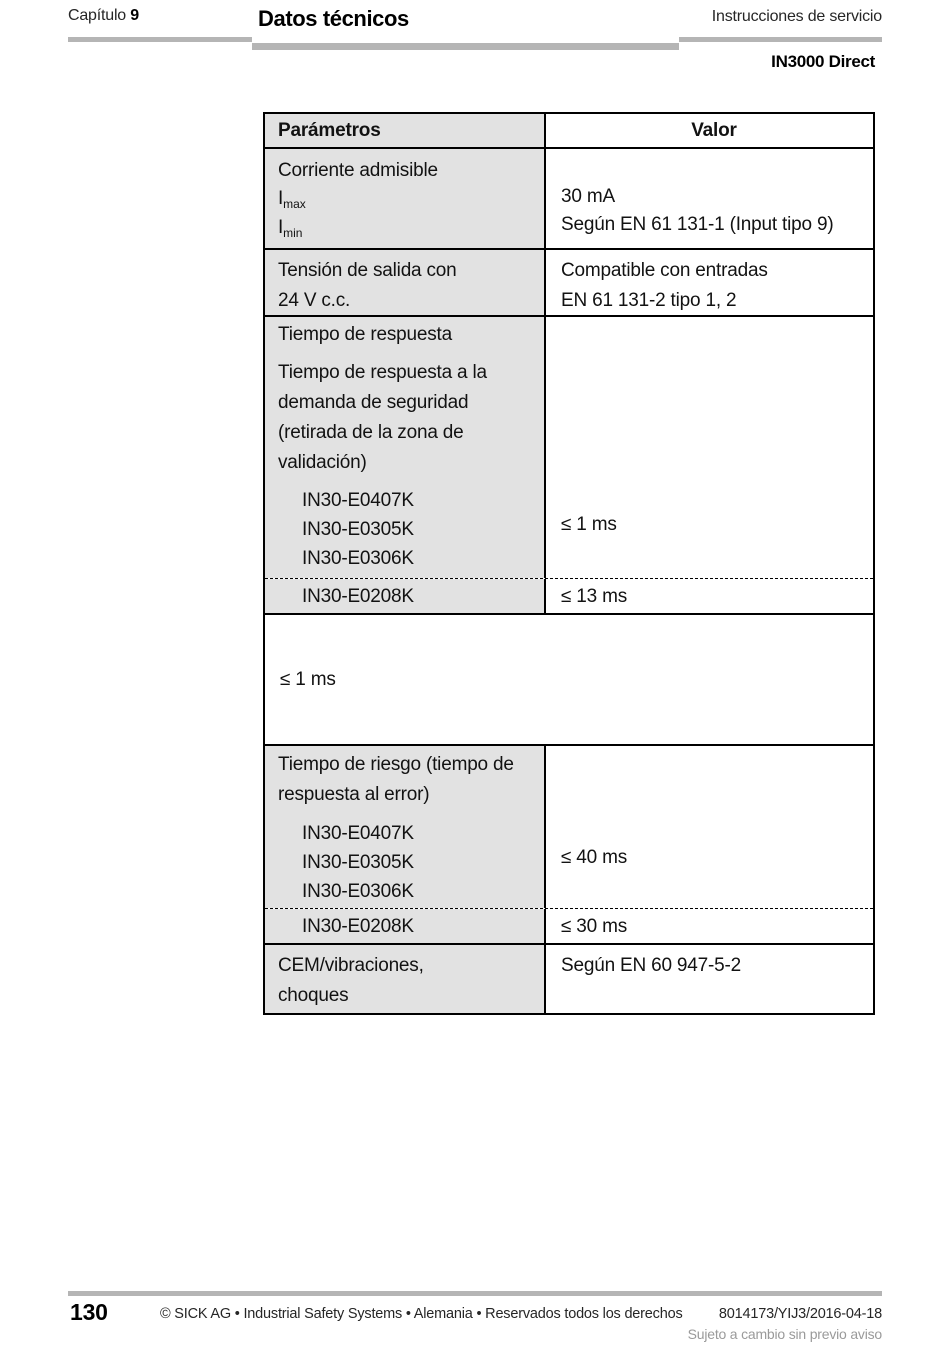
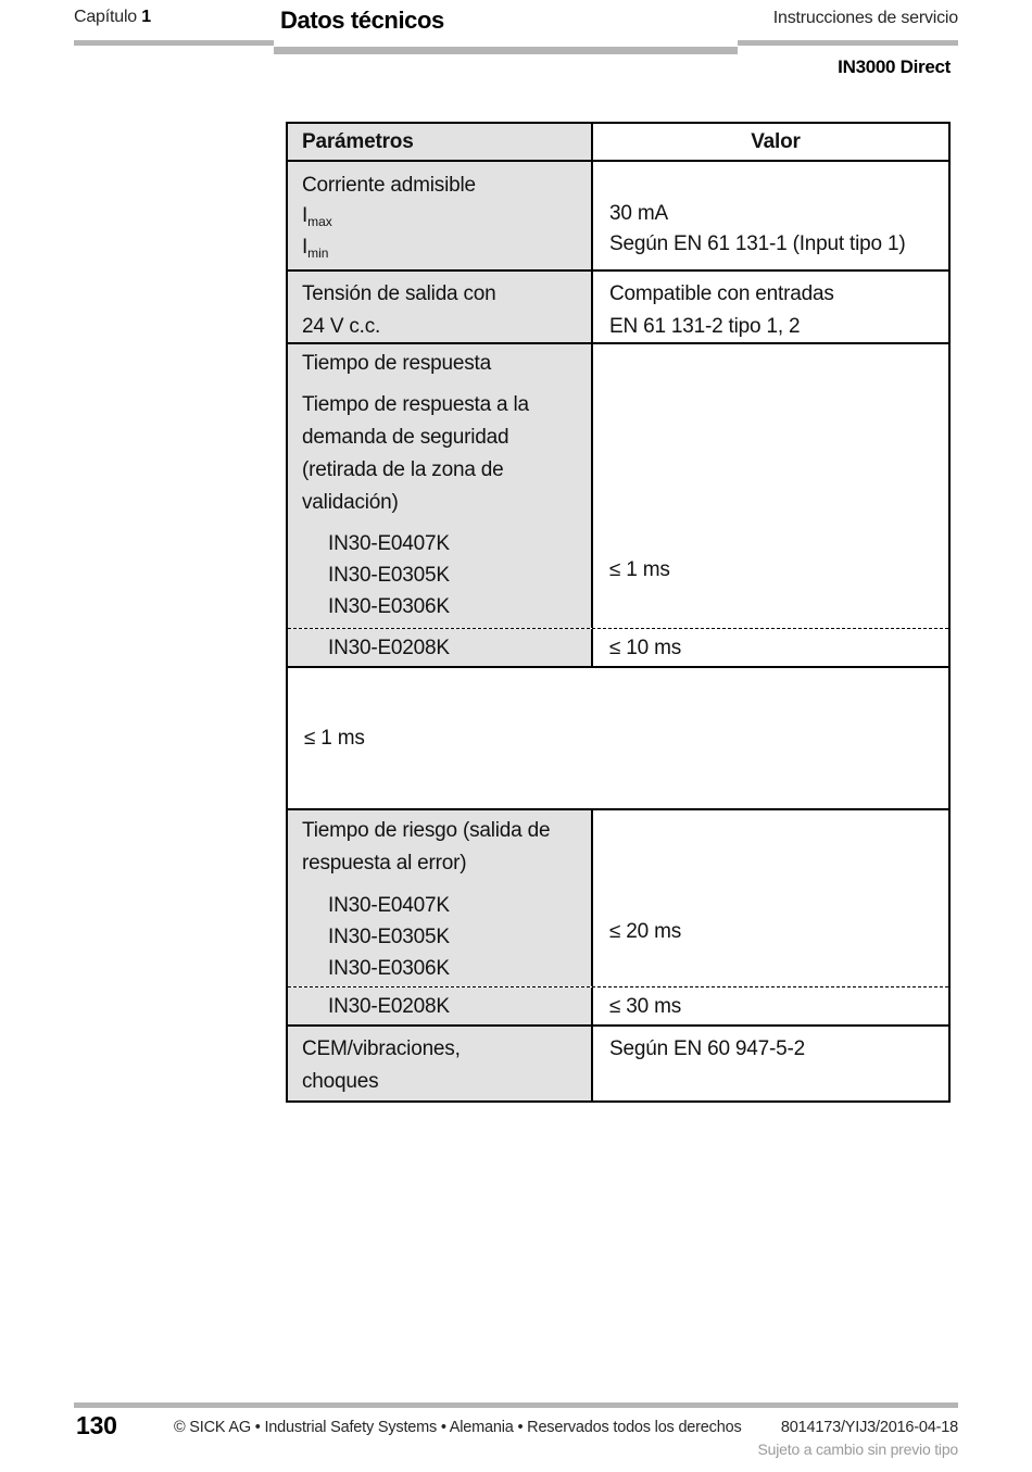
- Capítulo 9
+ Capítulo 1
  Datos técnicos
  Instrucciones de servicio
  IN3000 Direct
  Parámetros
  Valor
  Corriente admisible
  Imax
  Imin
  30 mA
- Según EN 61 131-1 (Input tipo 9)
+ Según EN 61 131-1 (Input tipo 1)
  Tensión de salida con
  24 V c.c.
  Compatible con entradas
  EN 61 131-2 tipo 1, 2
  Tiempo de respuesta
  Tiempo de respuesta a la demanda de seguridad (retirada de la zona de validación)
  IN30-E0407K
  IN30-E0305K
  IN30-E0306K
  ≤ 1 ms
  IN30-E0208K
- ≤ 13 ms
+ ≤ 10 ms
  ≤ 1 ms
- Tiempo de riesgo (tiempo de respuesta al error)
+ Tiempo de riesgo (salida de respuesta al error)
  IN30-E0407K
  IN30-E0305K
  IN30-E0306K
- ≤ 40 ms
+ ≤ 20 ms
  IN30-E0208K
  ≤ 30 ms
  CEM/vibraciones,
  choques
  Según EN 60 947-5-2
  130
  © SICK AG • Industrial Safety Systems • Alemania • Reservados todos los derechos
  8014173/YIJ3/2016-04-18
- Sujeto a cambio sin previo aviso
+ Sujeto a cambio sin previo tipo
